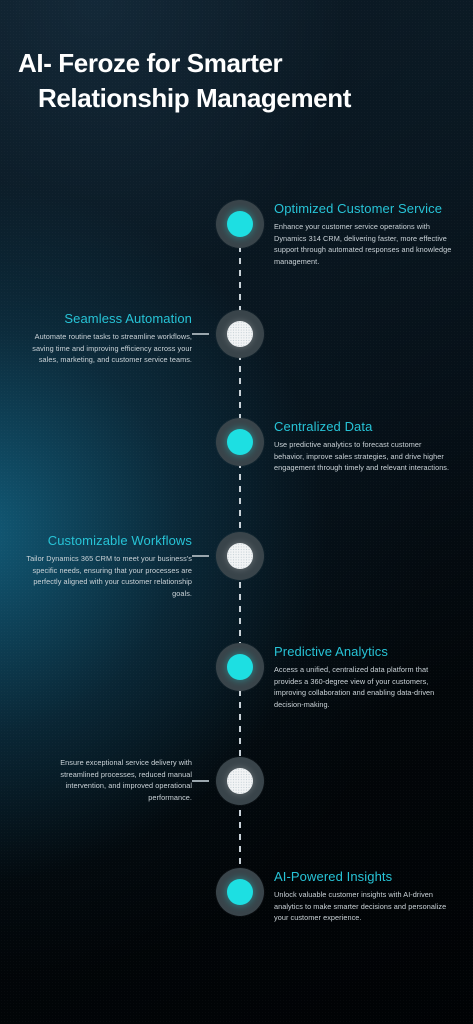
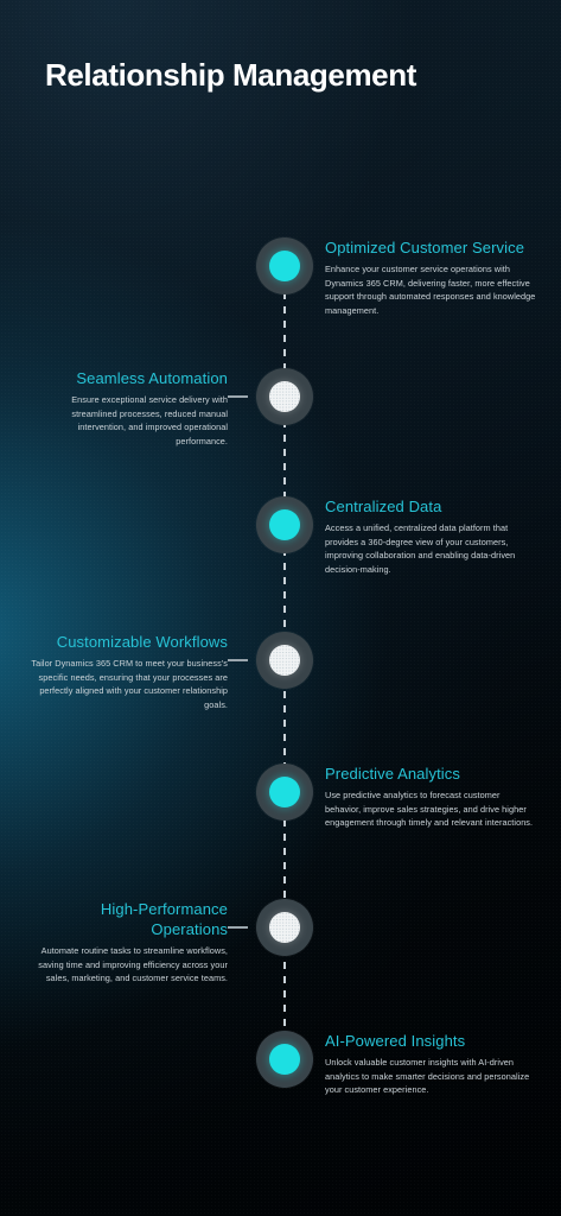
- AI- Feroze for Smarter
  Relationship Management
  Optimized Customer Service
- Enhance your customer service operations with Dynamics 314 CRM, delivering faster, more effective support through automated responses and knowledge management.
+ Enhance your customer service operations with Dynamics 365 CRM, delivering faster, more effective support through automated responses and knowledge management.
  Seamless Automation
- Automate routine tasks to streamline workflows, saving time and improving efficiency across your sales, marketing, and customer service teams.
+ Ensure exceptional service delivery with streamlined processes, reduced manual intervention, and improved operational performance.
  Centralized Data
- Use predictive analytics to forecast customer behavior, improve sales strategies, and drive higher engagement through timely and relevant interactions.
+ Access a unified, centralized data platform that provides a 360-degree view of your customers, improving collaboration and enabling data-driven decision-making.
  Customizable Workflows
  Tailor Dynamics 365 CRM to meet your business's specific needs, ensuring that your processes are perfectly aligned with your customer relationship goals.
  Predictive Analytics
- Access a unified, centralized data platform that provides a 360-degree view of your customers, improving collaboration and enabling data-driven decision-making.
+ Use predictive analytics to forecast customer behavior, improve sales strategies, and drive higher engagement through timely and relevant interactions.
+ High-Performance Operations
- Ensure exceptional service delivery with streamlined processes, reduced manual intervention, and improved operational performance.
+ Automate routine tasks to streamline workflows, saving time and improving efficiency across your sales, marketing, and customer service teams.
  AI-Powered Insights
  Unlock valuable customer insights with AI-driven analytics to make smarter decisions and personalize your customer experience.
